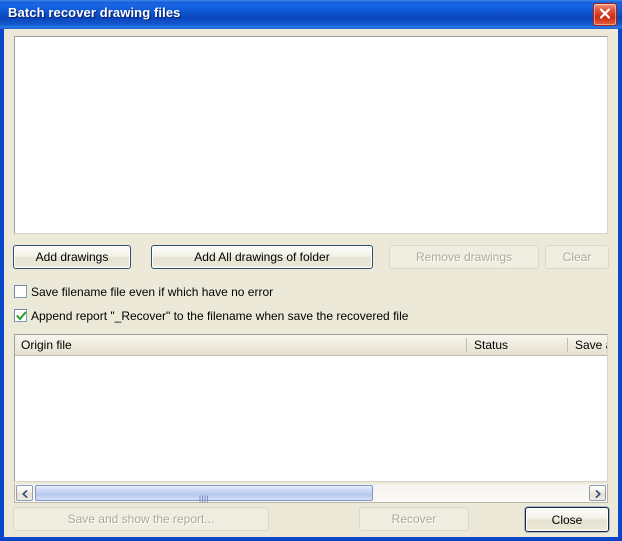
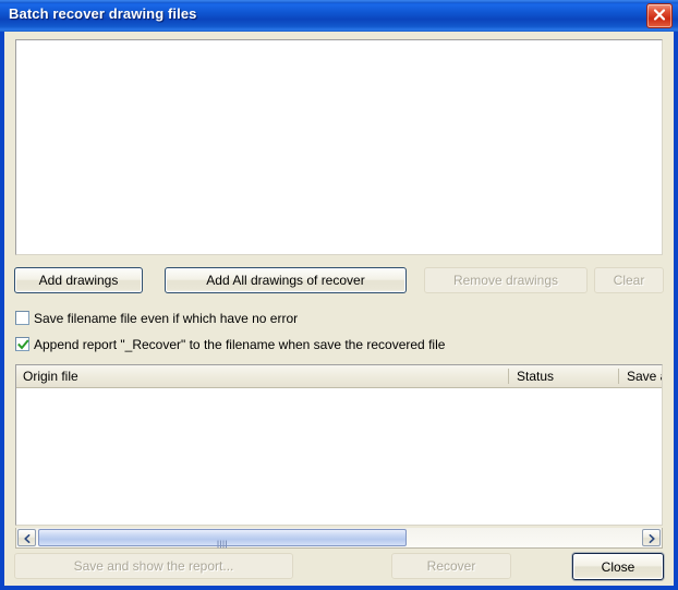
  Batch recover drawing files
  Add drawings
- Add All drawings of folder
+ Add All drawings of recover
  Remove drawings
  Clear
  Save filename file even if which have no error
  Append report "_Recover" to the filename when save the recovered file
  Origin file
  Status
  Save and show the report...
  Recover
  Close
